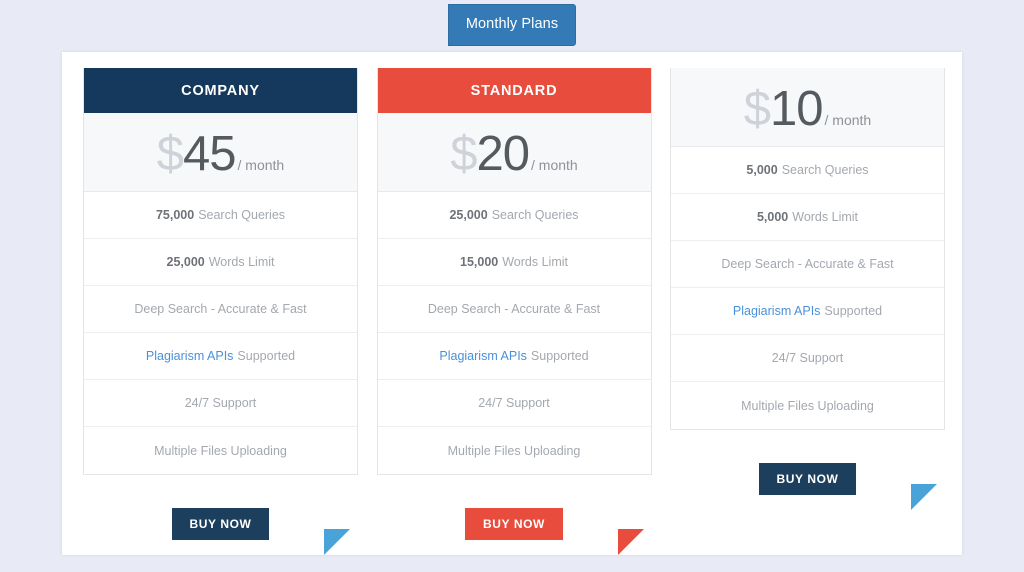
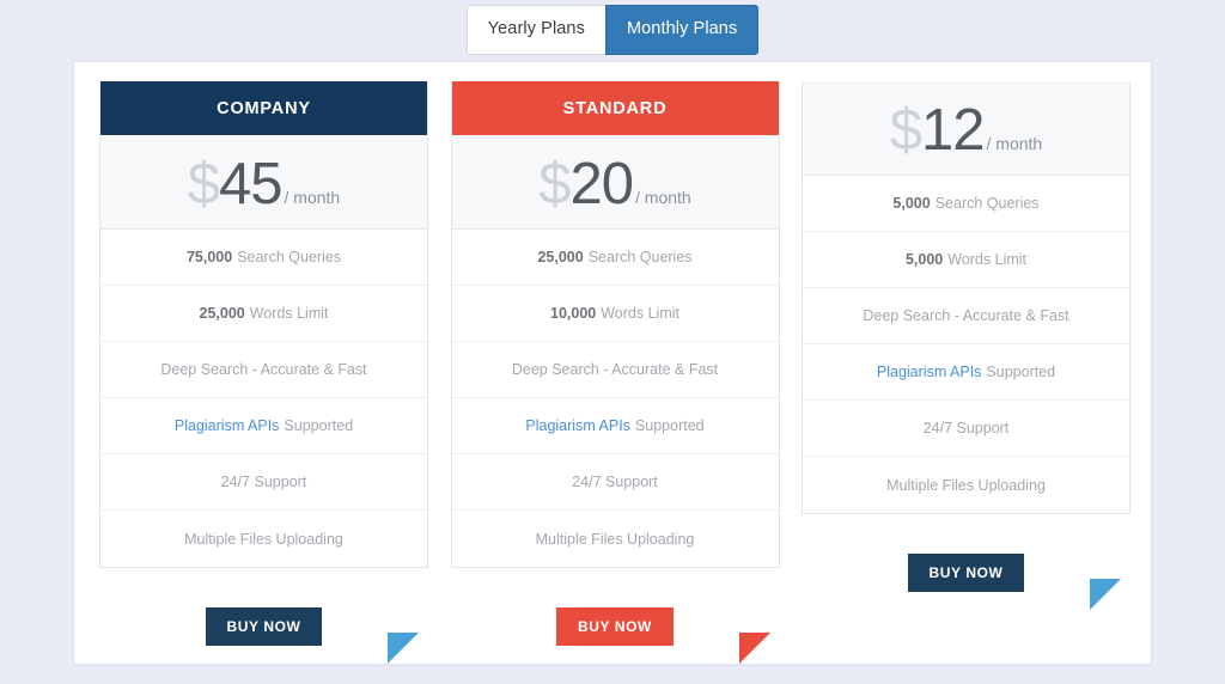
+ Yearly Plans
  Monthly Plans
  COMPANY
  $
  45
  / month
  75,000
  Search Queries
  25,000
  Words Limit
  Deep Search - Accurate & Fast
  Plagiarism APIs
  Supported
  24/7 Support
  Multiple Files Uploading
  BUY NOW
  STANDARD
  $
  20
  / month
  25,000
  Search Queries
- 15,000
+ 10,000
  Words Limit
  Deep Search - Accurate & Fast
  Plagiarism APIs
  Supported
  24/7 Support
  Multiple Files Uploading
  BUY NOW
  $
- 10
+ 12
  / month
  5,000
  Search Queries
  5,000
  Words Limit
  Deep Search - Accurate & Fast
  Plagiarism APIs
  Supported
  24/7 Support
  Multiple Files Uploading
  BUY NOW
